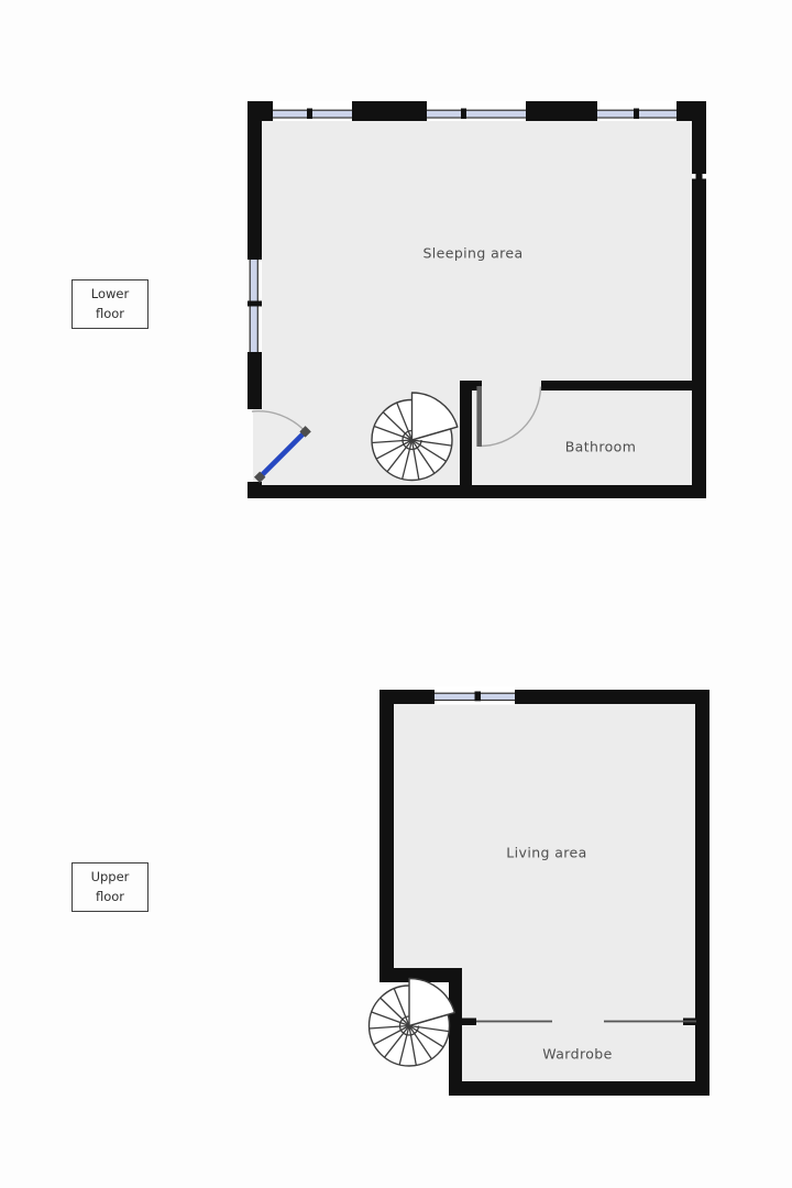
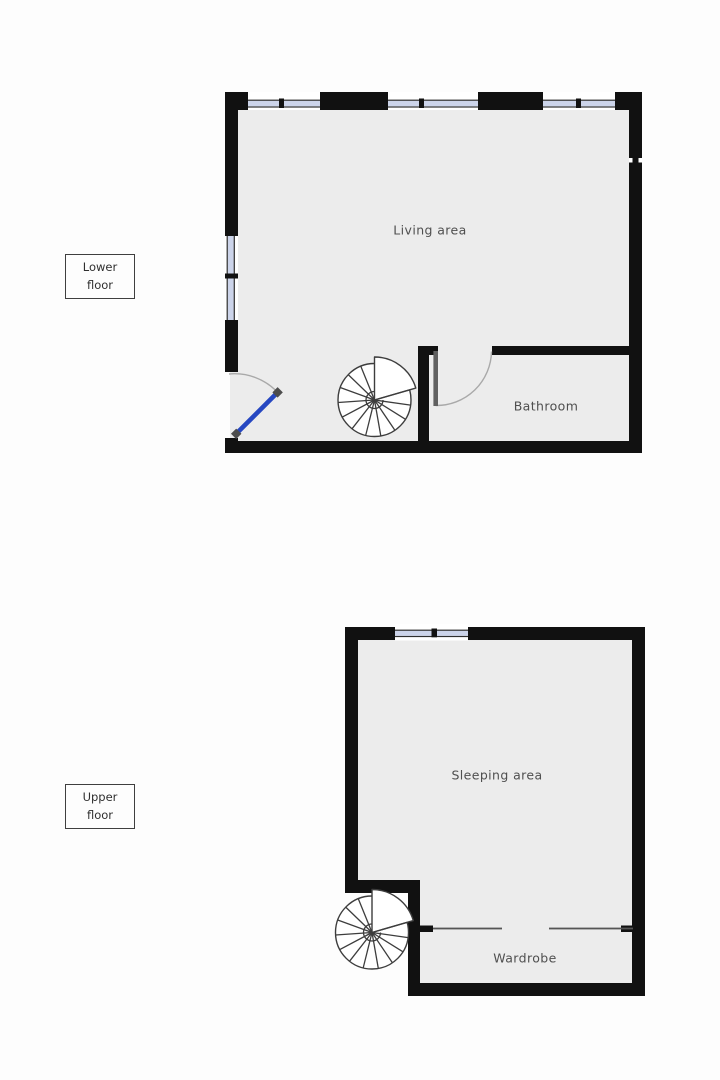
- Sleeping area
+ Living area
  Bathroom
- Living area
+ Sleeping area
  Wardrobe
  Lower
  floor
  Upper
  floor
